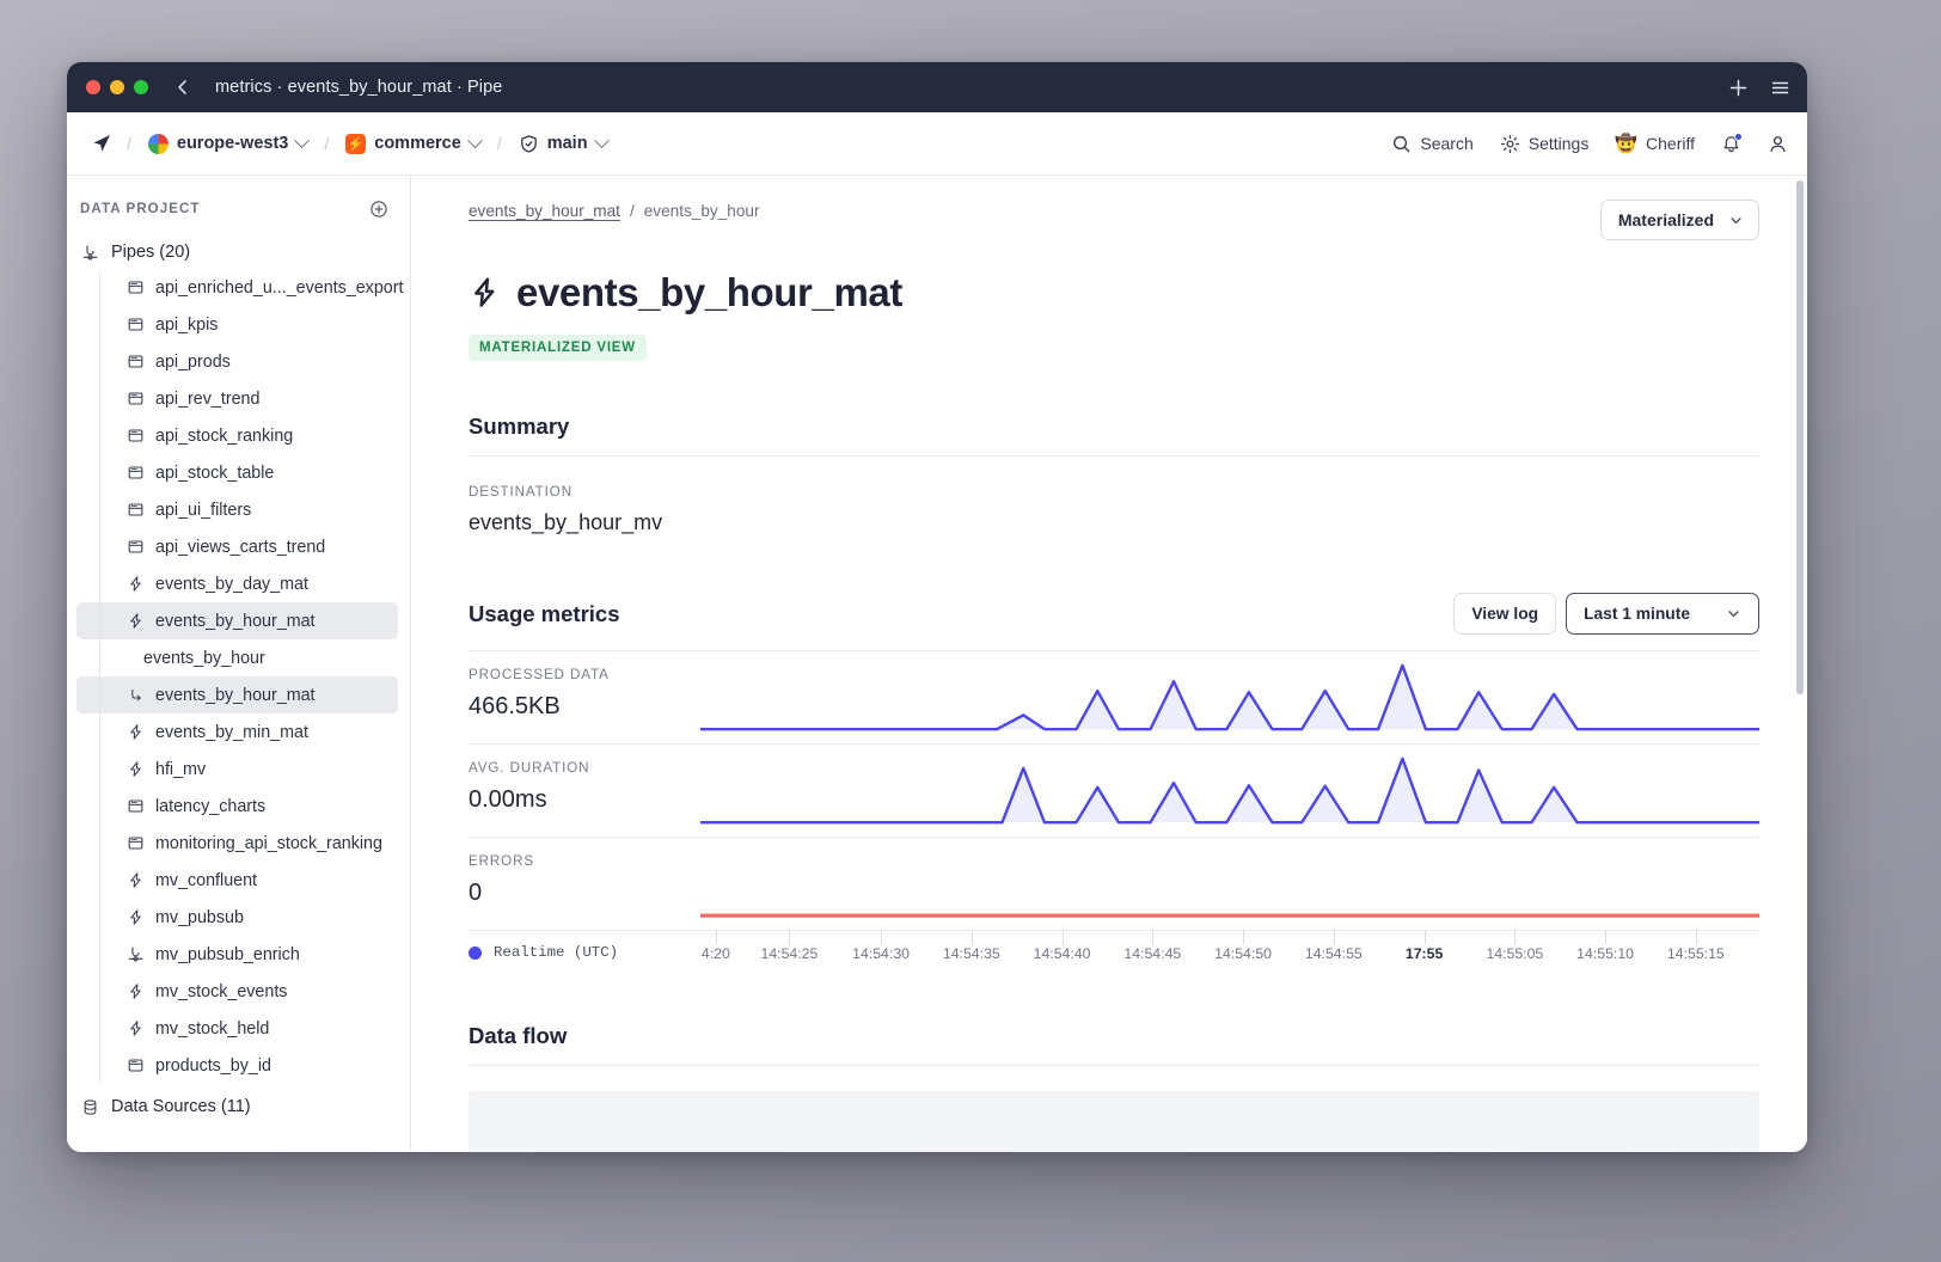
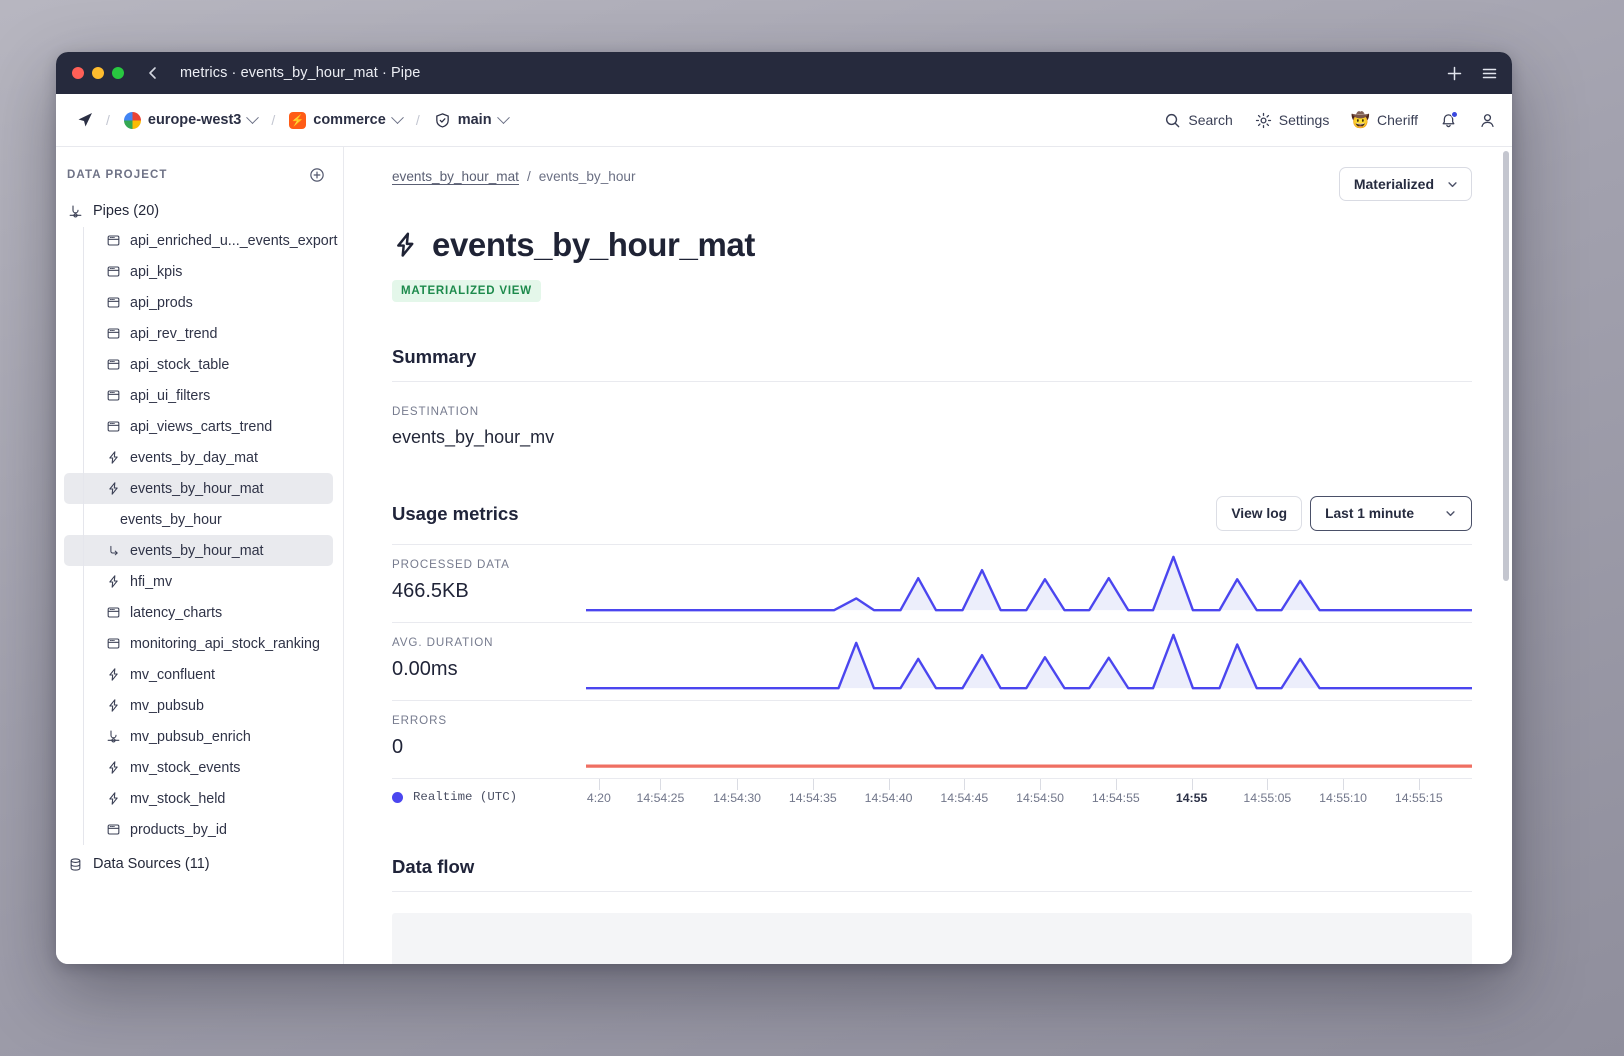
  metrics · events_by_hour_mat · Pipe
  /
  europe-west3
  /
  ⚡
  commerce
  /
  main
  Search
  Settings
  🤠
  Cheriff
  DATA PROJECT
  Pipes (20)
  api_enriched_u..._events_export
  api_kpis
  api_prods
  api_rev_trend
- api_stock_ranking
  api_stock_table
  api_ui_filters
  api_views_carts_trend
  events_by_day_mat
  events_by_hour_mat
  events_by_hour
  events_by_hour_mat
- events_by_min_mat
  hfi_mv
  latency_charts
  monitoring_api_stock_ranking
  mv_confluent
  mv_pubsub
  mv_pubsub_enrich
  mv_stock_events
  mv_stock_held
  products_by_id
  Data Sources (11)
  events_by_hour_mat
  /
  events_by_hour
  Materialized
  events_by_hour_mat
  MATERIALIZED VIEW
  Summary
  DESTINATION
  events_by_hour_mv
  Usage metrics
  View log
  Last 1 minute
  PROCESSED DATA
  466.5KB
  AVG. DURATION
  0.00ms
  ERRORS
  0
  Realtime (UTC)
  4:20
  14:54:25
  14:54:30
  14:54:35
  14:54:40
  14:54:45
  14:54:50
  14:54:55
- 17:55
+ 14:55
  14:55:05
  14:55:10
  14:55:15
  Data flow
